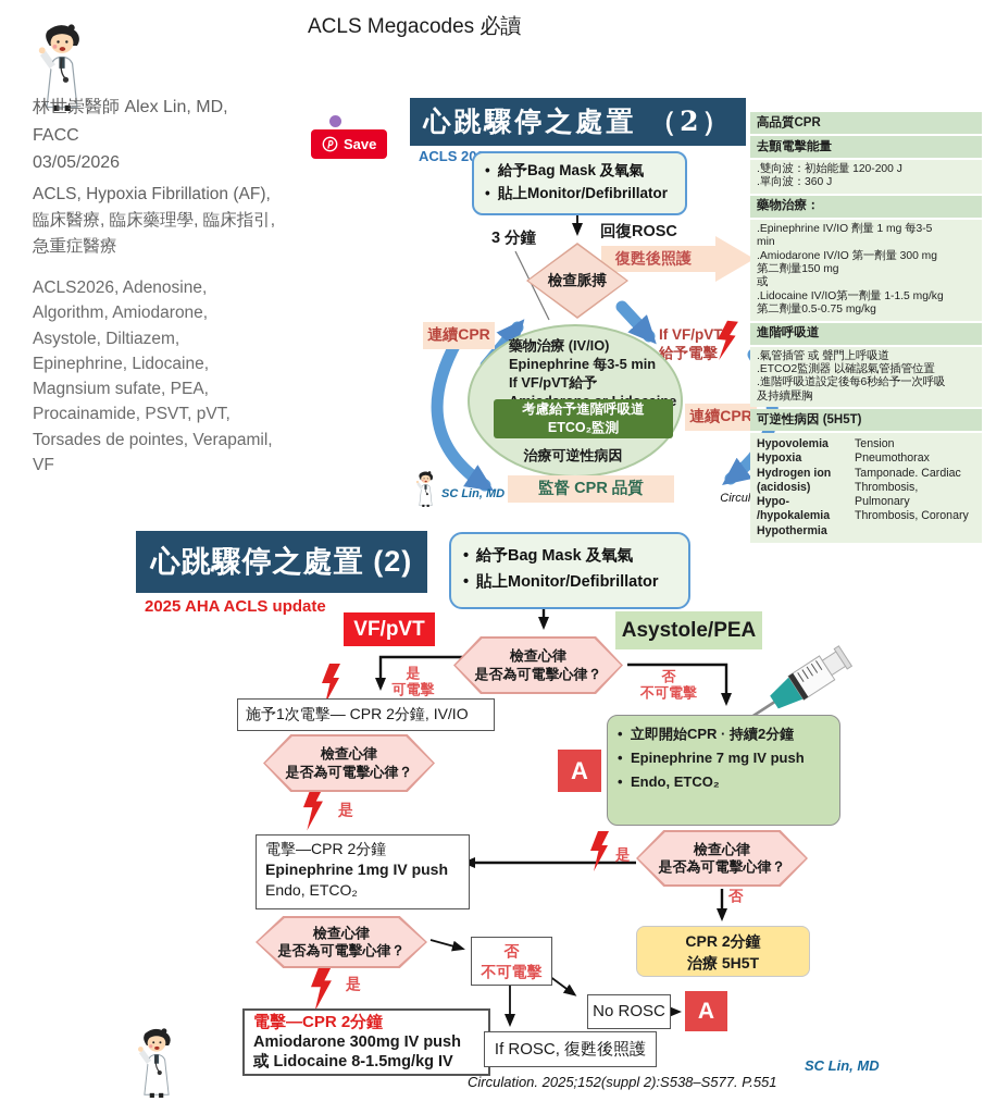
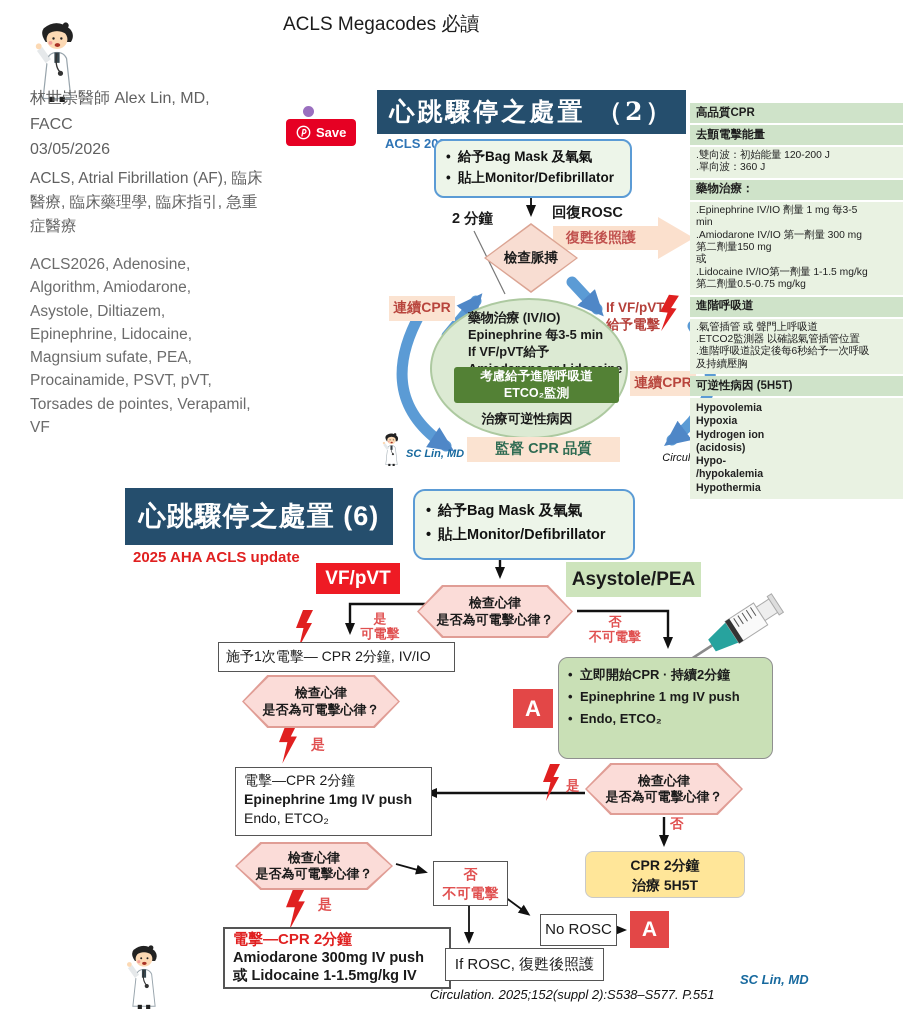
  ACLS Megacodes 必讀
  林世崇醫師 Alex Lin, MD,
  FACC
  03/05/2026
- ACLS, Hypoxia Fibrillation (AF), 臨床醫療, 臨床藥理學, 臨床指引, 急重症醫療
+ ACLS, Atrial Fibrillation (AF), 臨床醫療, 臨床藥理學, 臨床指引, 急重症醫療
  ACLS2026, Adenosine, Algorithm, Amiodarone, Asystole, Diltiazem, Epinephrine, Lidocaine, Magnsium sufate, PEA, Procainamide, PSVT, pVT, Torsades de pointes, Verapamil, VF
  Save
  心跳驟停之處置 （2）
  給予Bag Mask 及氧氣
  貼上Monitor/Defibrillator
- 3 分鐘
+ 2 分鐘
  回復ROSC
  復甦後照護
  檢查脈搏
  連續CPR
  If VF/pVT
  給予電擊
  藥物治療 (IV/IO)
  Epinephrine 每3-5 min
  If VF/pVT給予
  考慮給予進階呼吸道
  ETCO₂監測
  治療可逆性病因
  連續CPR
  監督 CPR 品質
  SC Lin, MD
  高品質CPR
  去顫電擊能量
  .雙向波：初始能量 120-200 J
  .單向波：360 J
  藥物治療：
  .Epinephrine IV/IO 劑量 1 mg 每3-5
  min
  .Amiodarone IV/IO 第一劑量 300 mg
  第二劑量150 mg
  或
  .Lidocaine IV/IO第一劑量 1-1.5 mg/kg
  第二劑量0.5-0.75 mg/kg
  進階呼吸道
  .氣管插管 或 聲門上呼吸道
  .ETCO2監測器 以確認氣管插管位置
  .進階呼吸道設定後每6秒給予一次呼吸
  及持續壓胸
  可逆性病因 (5H5T)
  Hypovolemia
  Hypoxia
  Hydrogen ion
  (acidosis)
  Hypo-
  /hypokalemia
  Hypothermia
- Tension
- Pneumothorax
- Tamponade. Cardiac
- Thrombosis,
- Pulmonary
- Thrombosis, Coronary
- 心跳驟停之處置 (2)
+ 心跳驟停之處置 (6)
  2025 AHA ACLS update
  給予Bag Mask 及氧氣
  貼上Monitor/Defibrillator
  VF/pVT
  Asystole/PEA
  檢查心律
  是否為可電擊心律？
  是
  可電擊
  否
  不可電擊
  施予1次電擊— CPR 2分鐘, IV/IO
  檢查心律
  是否為可電擊心律？
  是
  立即開始CPR · 持續2分鐘
- Epinephrine 7 mg IV push
+ Epinephrine 1 mg IV push
  Endo, ETCO₂
  A
  檢查心律
  是否為可電擊心律？
  是
  否
  電擊—CPR 2分鐘
  Epinephrine 1mg IV push
  Endo, ETCO₂
  CPR 2分鐘
  治療 5H5T
  檢查心律
  是否為可電擊心律？
  是
  否
  不可電擊
  電擊—CPR 2分鐘
  Amiodarone 300mg IV push
- 或 Lidocaine 8-1.5mg/kg IV
+ 或 Lidocaine 1-1.5mg/kg IV
  No ROSC
  A
  If ROSC, 復甦後照護
  Circulation. 2025;152(suppl 2):S538–S577. P.551
  SC Lin, MD
